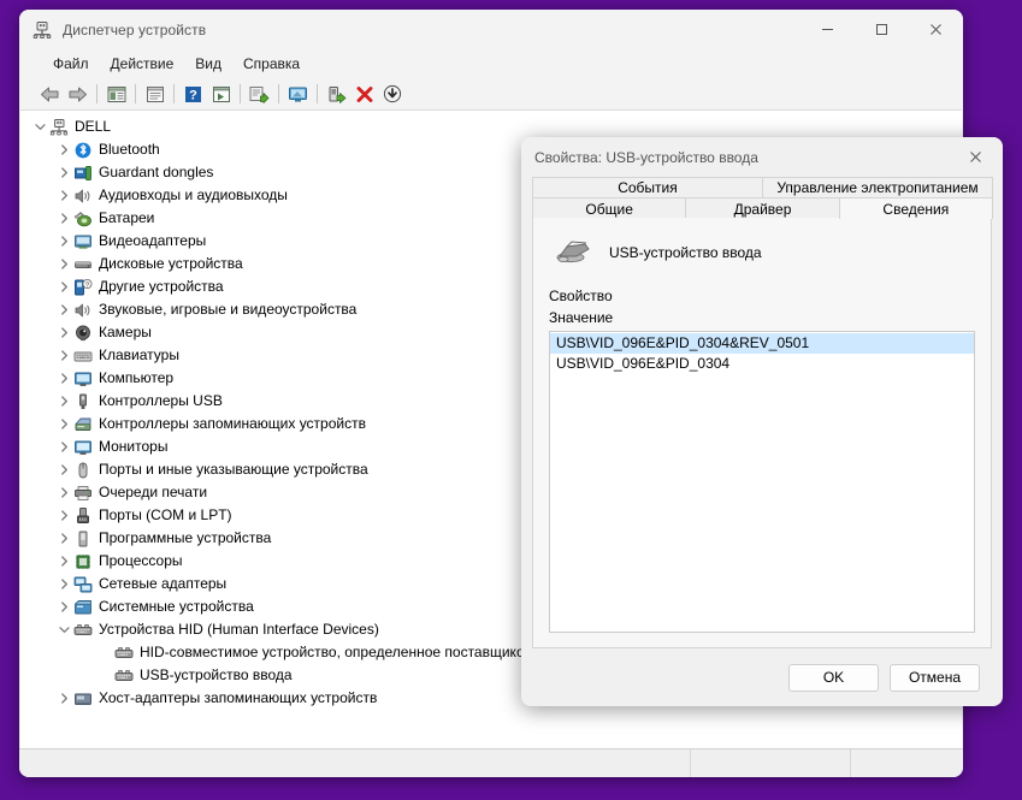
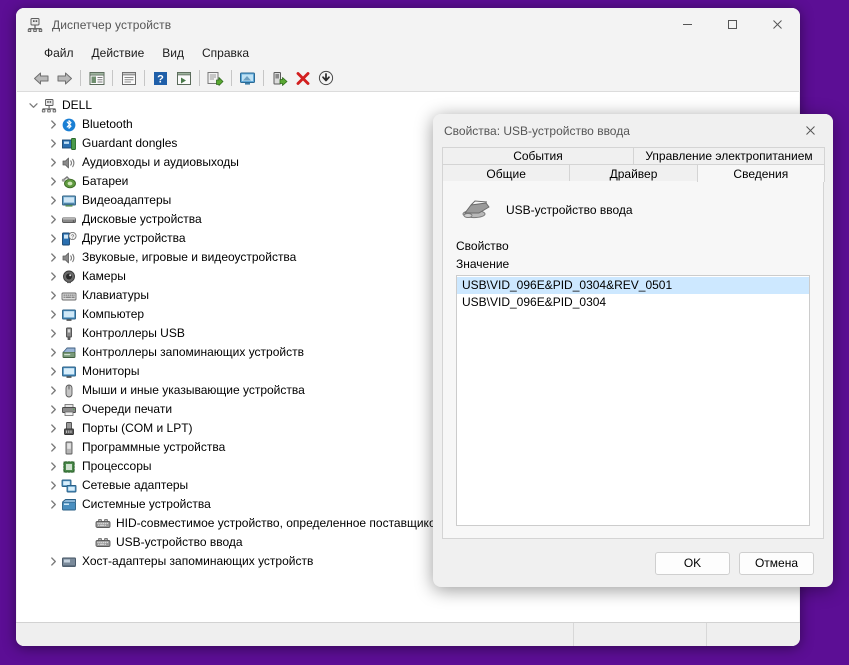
  Диспетчер устройств
  Файл
  Действие
  Вид
  Справка
  ?
  DELL
  Bluetooth
  Guardant dongles
  Аудиовходы и аудиовыходы
  Батареи
  Видеоадаптеры
  Дисковые устройства
  Другие устройства
  Звуковые, игровые и видеоустройства
  Камеры
  Клавиатуры
  Компьютер
  Контроллеры USB
  Контроллеры запоминающих устройств
  Мониторы
- Порты и иные указывающие устройства
+ Мыши и иные указывающие устройства
  Очереди печати
  Порты (COM и LPT)
  Программные устройства
  Процессоры
  Сетевые адаптеры
  Системные устройства
- Устройства HID (Human Interface Devices)
  HID-совместимое устройство, определенное поставщик
  USB-устройство ввода
  Хост-адаптеры запоминающих устройств
  Свойства: USB-устройство ввода
  События
  Управление электропитанием
  Общие
  Драйвер
  Сведения
  USB-устройство ввода
  Свойство
  Значение
  USB\VID_096E&PID_0304&REV_0501
  USB\VID_096E&PID_0304
  OK
  Отмена
